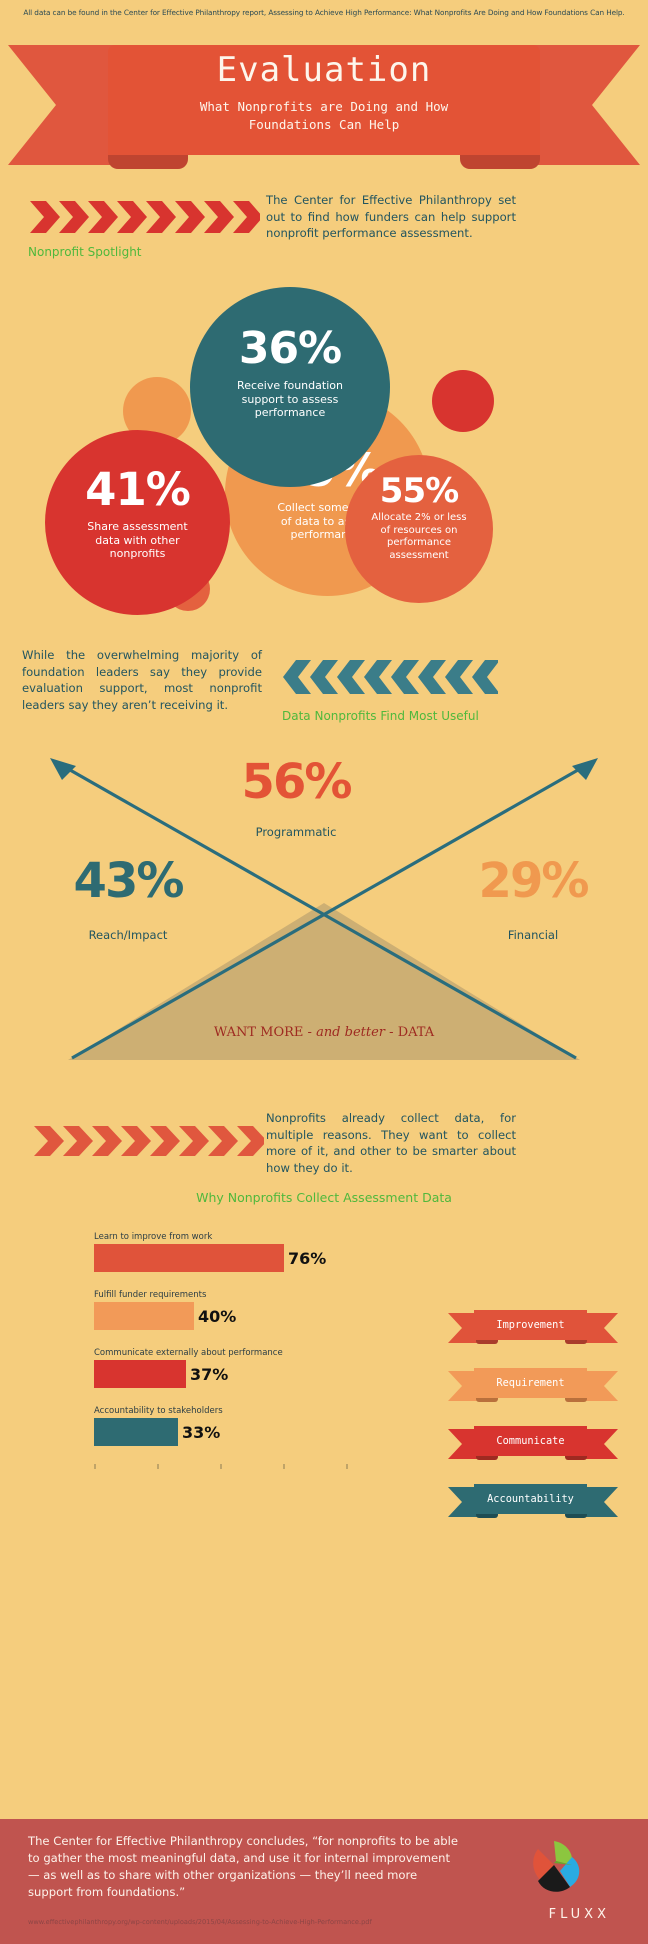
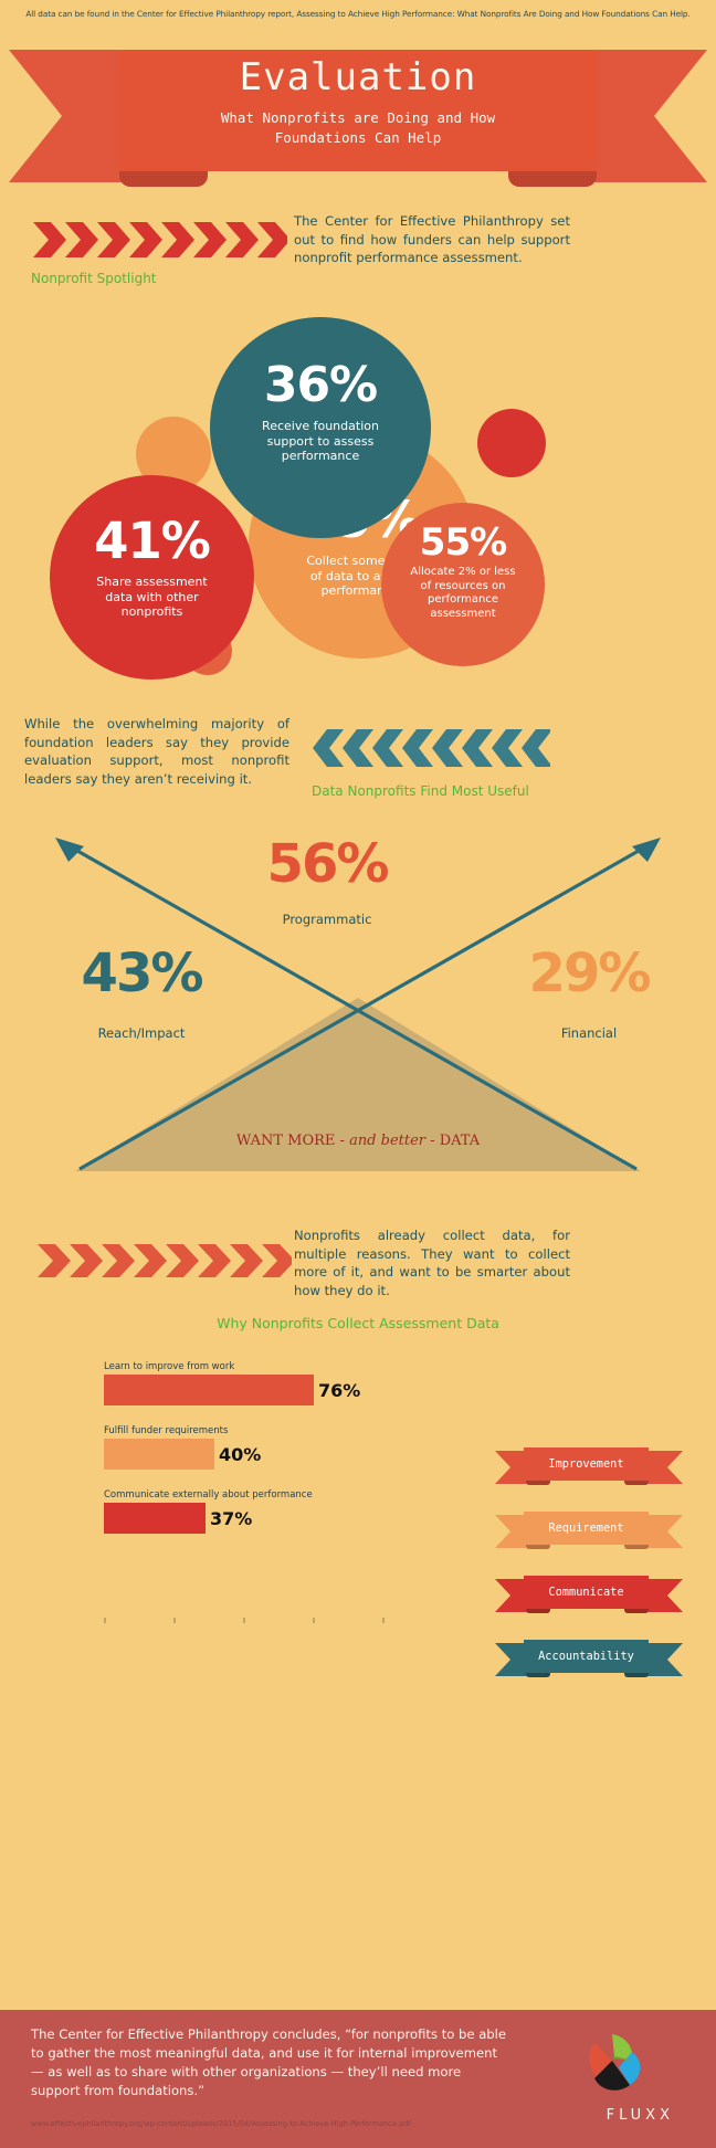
  All data can be found in the Center for Effective Philanthropy report, Assessing to Achieve High Performance: What Nonprofits Are Doing and How Foundations Can Help.
  Evaluation
  What Nonprofits are Doing and How
  Foundations Can Help
  The Center for Effective Philanthropy set out to find how funders can help support nonprofit performance assessment.
  Nonprofit Spotlight
  Collect some
  41%
  Share assessment
  data with other
  nonprofits
  55%
  Allocate 2% or less
  of resources on
  performance
  assessment
  36%
  Receive foundation
  support to assess
  performance
  While the overwhelming majority of foundation leaders say they provide evaluation support, most nonprofit leaders say they aren’t receiving it.
  Data Nonprofits Find Most Useful
  56%
  Programmatic
  43%
  Reach/Impact
  29%
  Financial
  WANT MORE - and better - DATA
- Nonprofits already collect data, for multiple reasons. They want to collect more of it, and other to be smarter about how they do it.
+ Nonprofits already collect data, for multiple reasons. They want to collect more of it, and want to be smarter about how they do it.
  Why Nonprofits Collect Assessment Data
  Learn to improve from work
  76%
  Fulfill funder requirements
  40%
  Communicate externally about performance
  37%
- Accountability to stakeholders
- 33%
  Improvement
  Requirement
  Communicate
  Accountability
  The Center for Effective Philanthropy concludes, “for nonprofits to be able to gather the most meaningful data, and use it for internal improvement — as well as to share with other organizations — they’ll need more support from foundations.”
  www.effectivephilanthropy.org/wp-content/uploads/2015/04/Assessing-to-Achieve-High-Performance.pdf
  FLUXX
